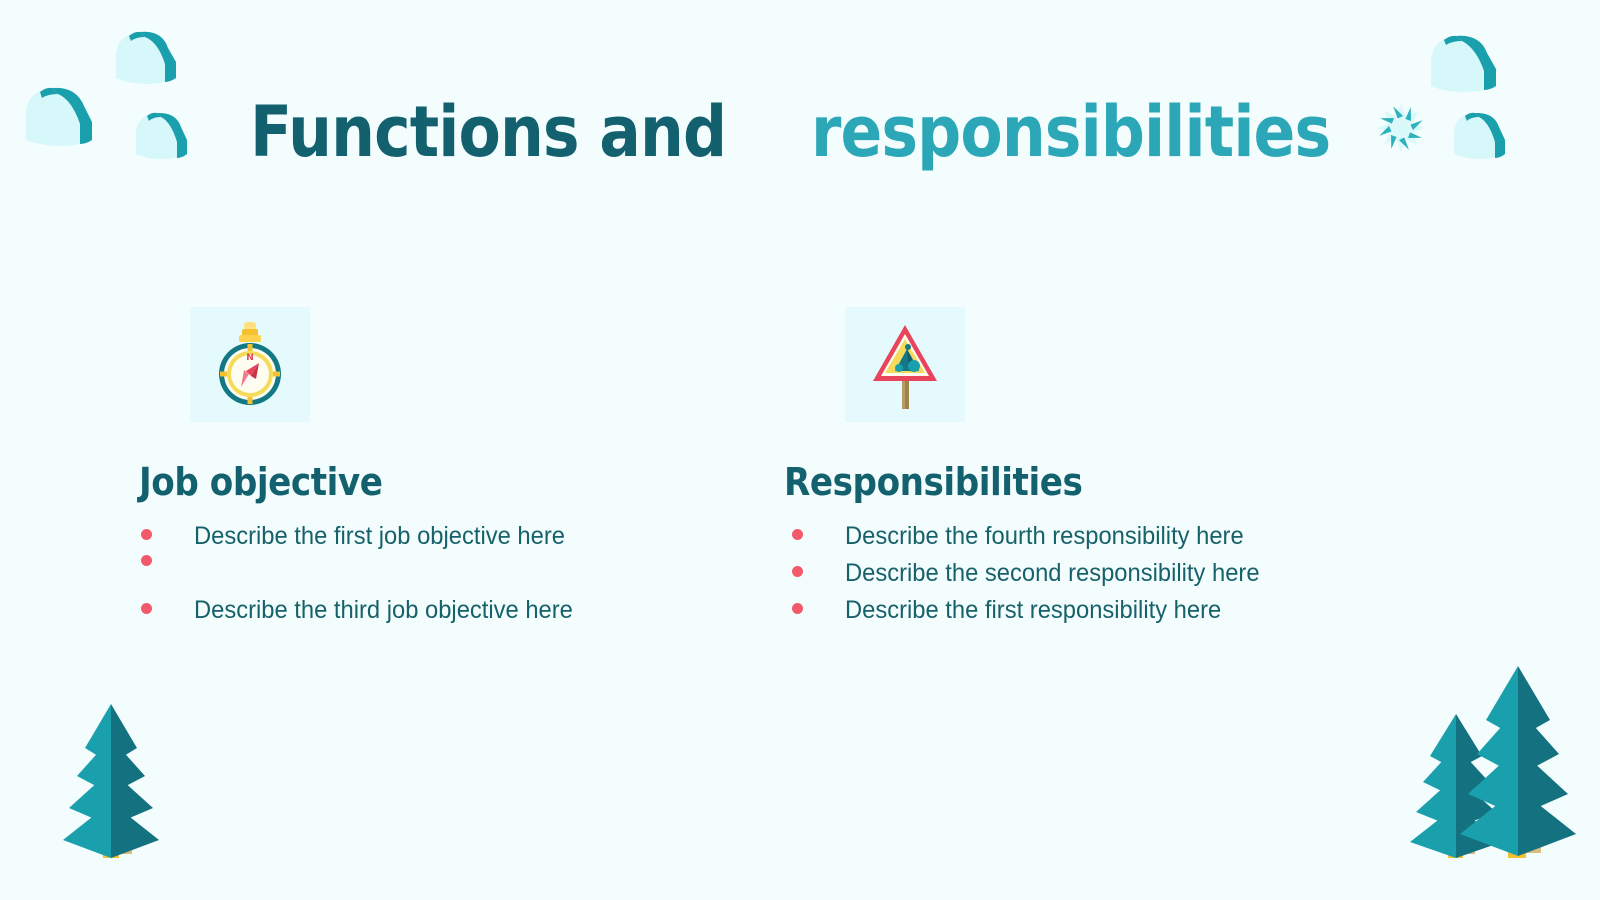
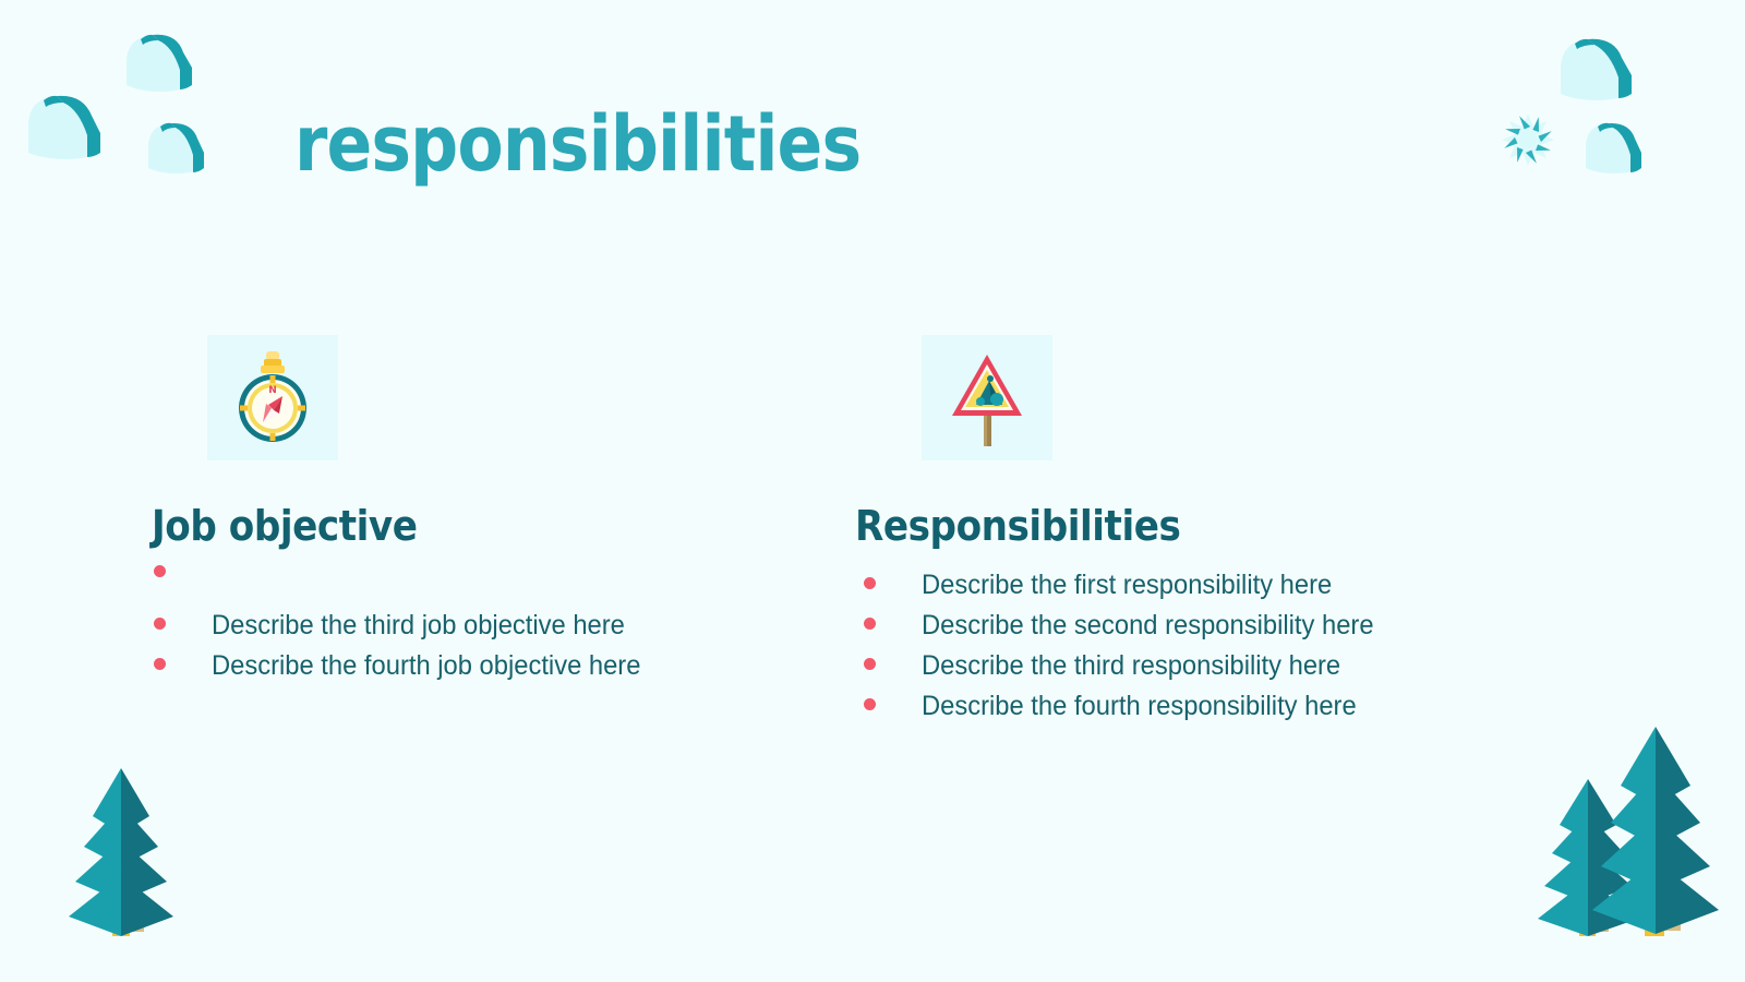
- Functions and
  responsibilities
  N
  Job objective
- Describe the first job objective here
  Describe the third job objective here
+ Describe the fourth job objective here
  Responsibilities
- Describe the fourth responsibility here
+ Describe the first responsibility here
  Describe the second responsibility here
+ Describe the third responsibility here
- Describe the first responsibility here
+ Describe the fourth responsibility here
